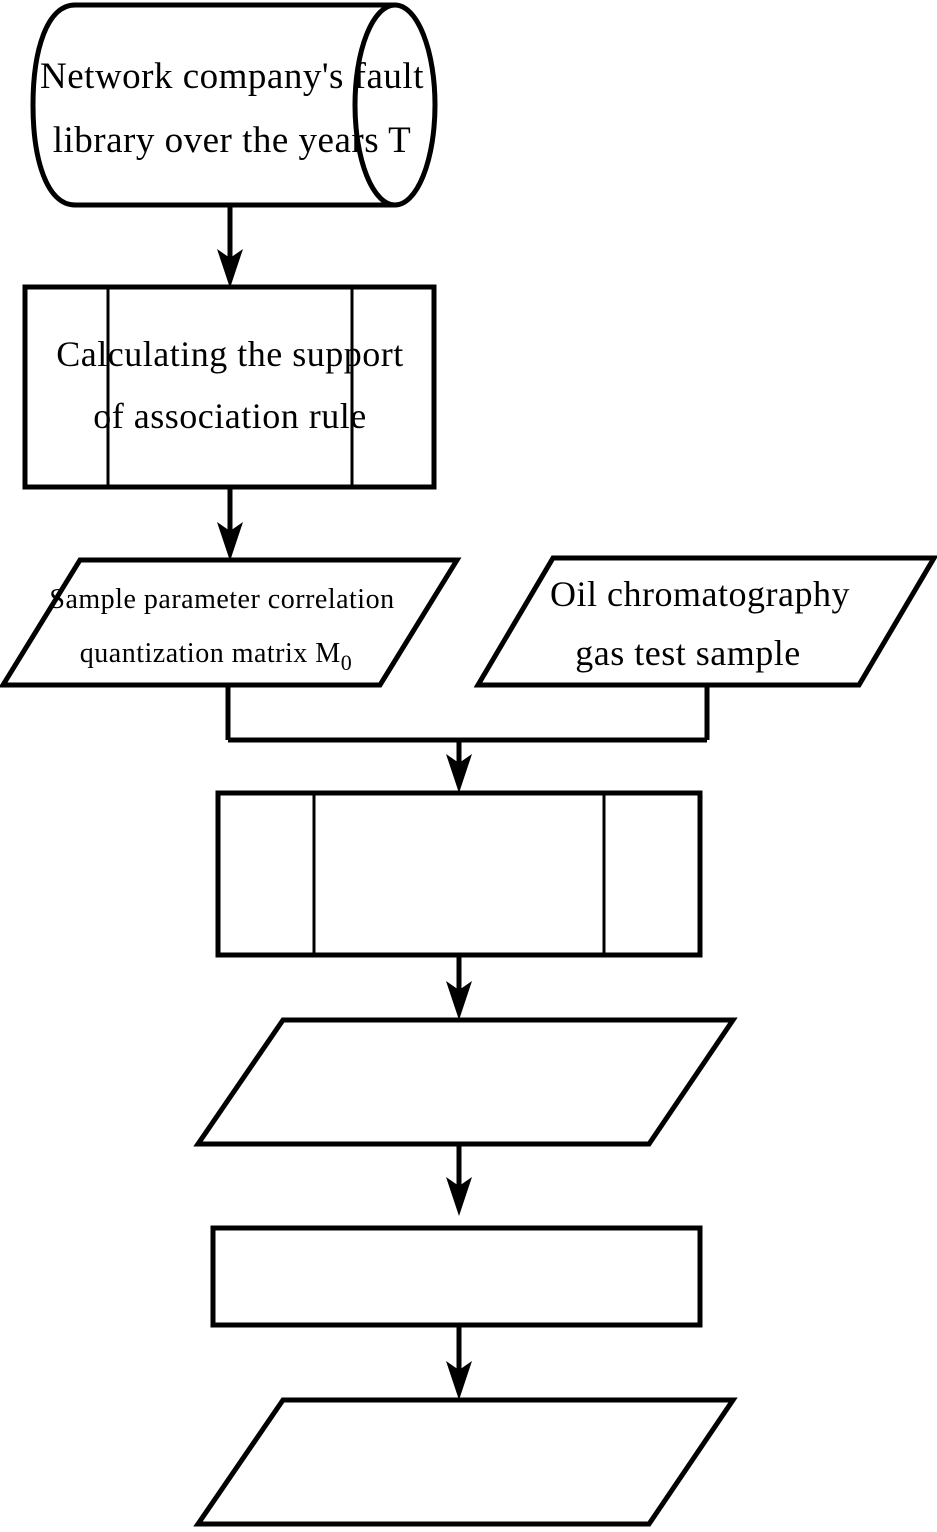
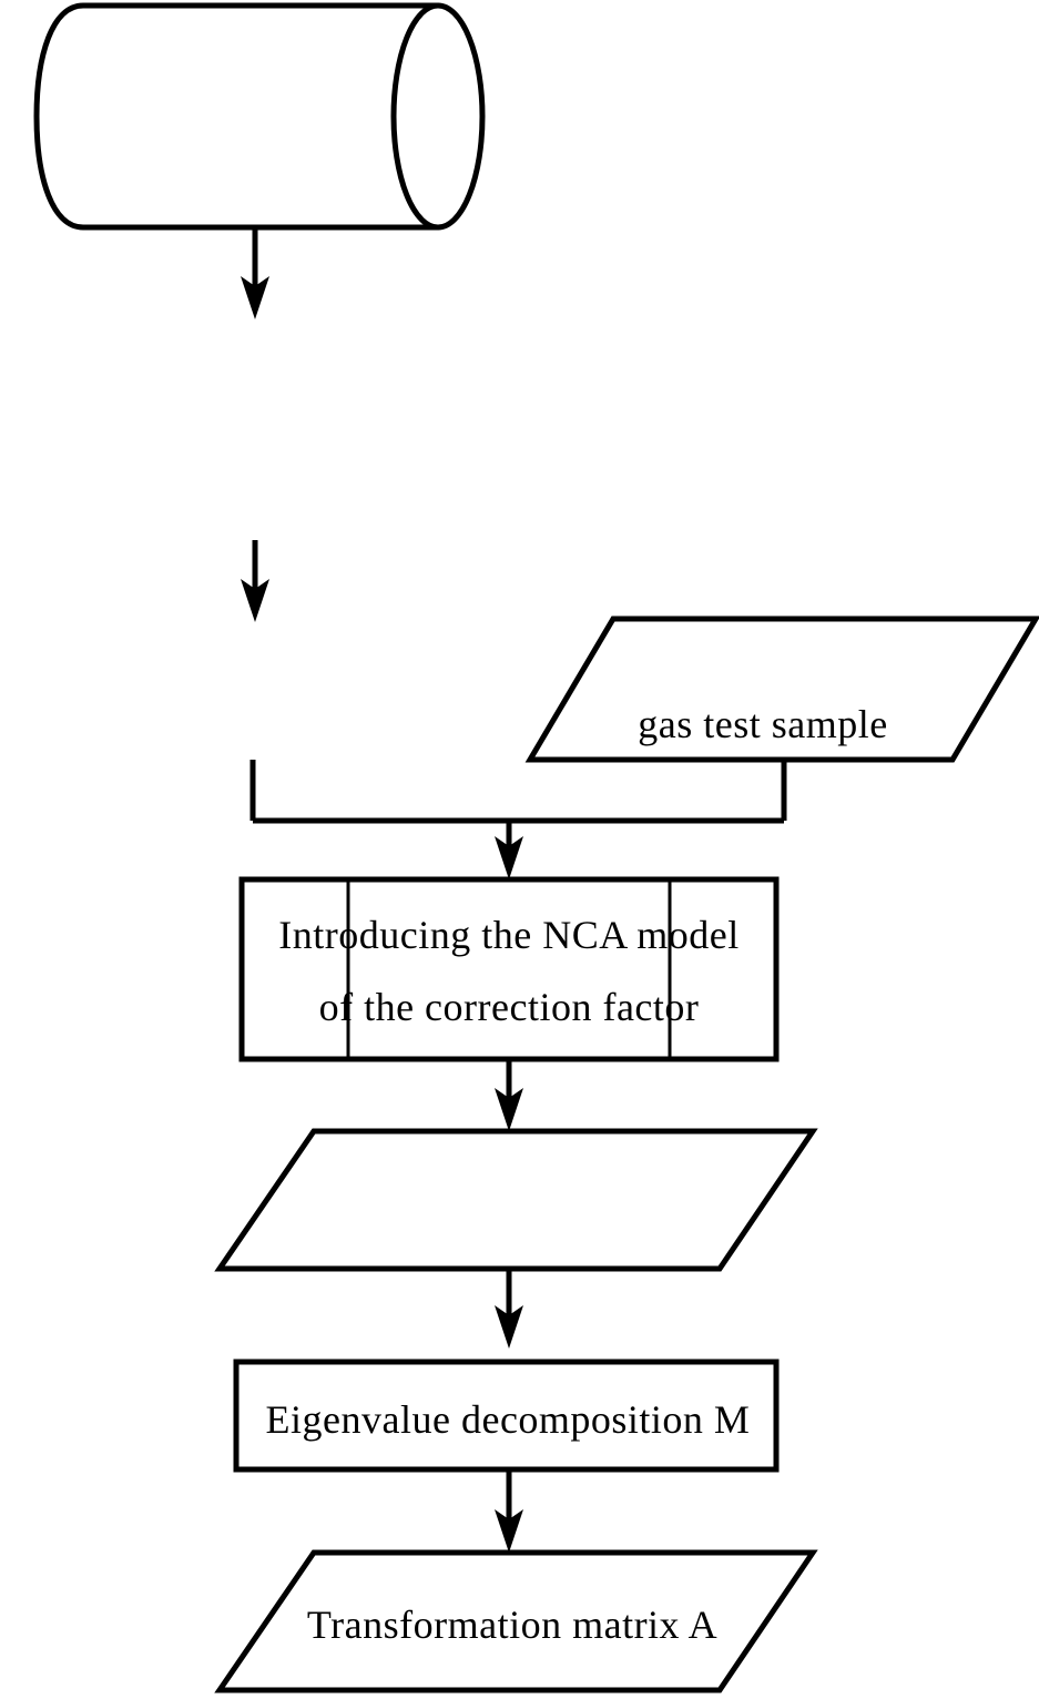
- Network company's fault
- library over the years T
- Calculating the support
- of association rule
- Sample parameter correlation
- quantization matrix M0
- Oil chromatography
  gas test sample
+ Introducing the NCA model
+ of the correction factor
+ Eigenvalue decomposition M
+ Transformation matrix A
